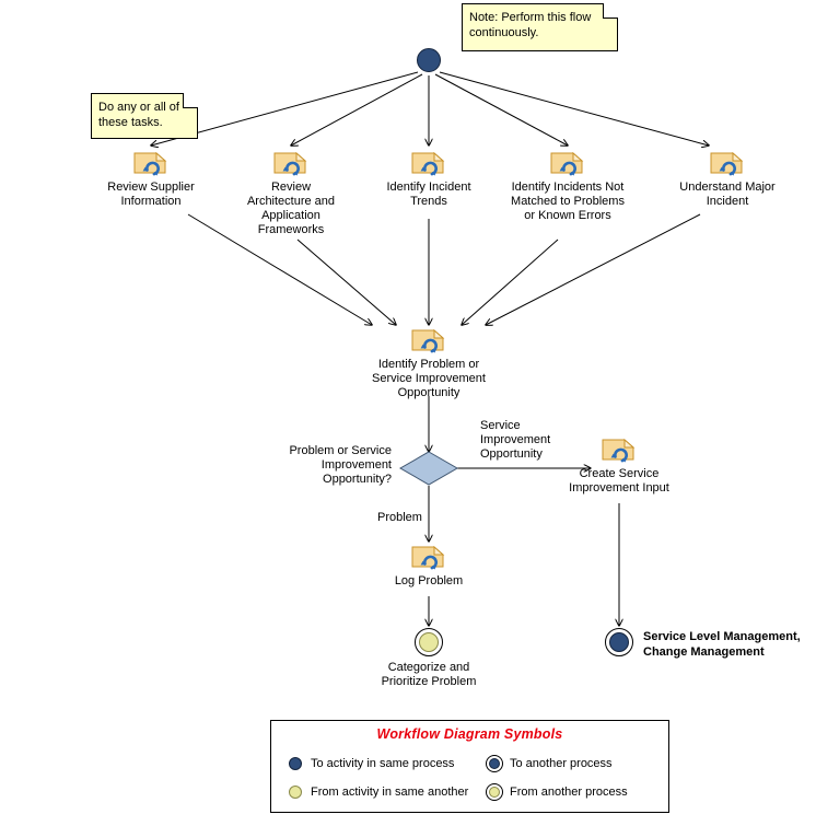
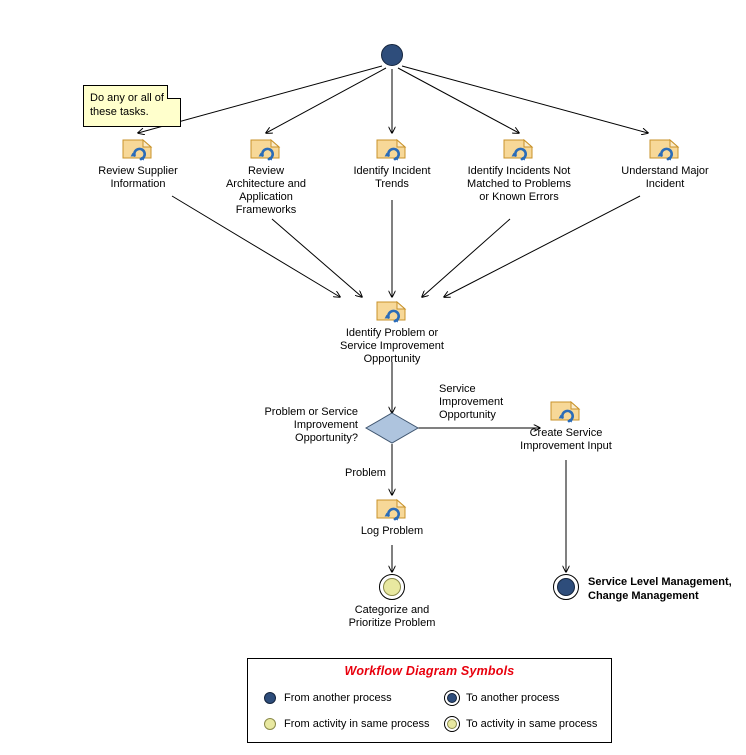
- Note: Perform this flow continuously.
  Do any or all of these tasks.
  Review Supplier
  Information
  Review
  Architecture and
  Application
  Frameworks
  Identify Incident
  Trends
  Identify Incidents Not
  Matched to Problems
  or Known Errors
  Understand Major
  Incident
  Identify Problem or
  Service Improvement
  Opportunity
  Problem or Service
  Improvement
  Opportunity?
  Service
  Improvement
  Opportunity
  Problem
  Create Service
  Improvement Input
  Log Problem
  Categorize and
  Prioritize Problem
  Service Level Management,
  Change Management
  Workflow Diagram Symbols
- To activity in same process
+ From another process
  To another process
- From activity in same another
+ From activity in same process
- From another process
+ To activity in same process
